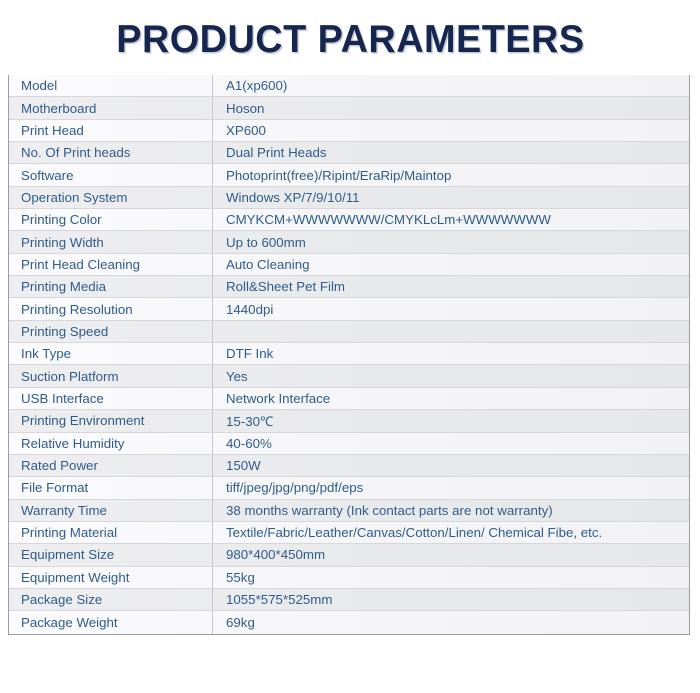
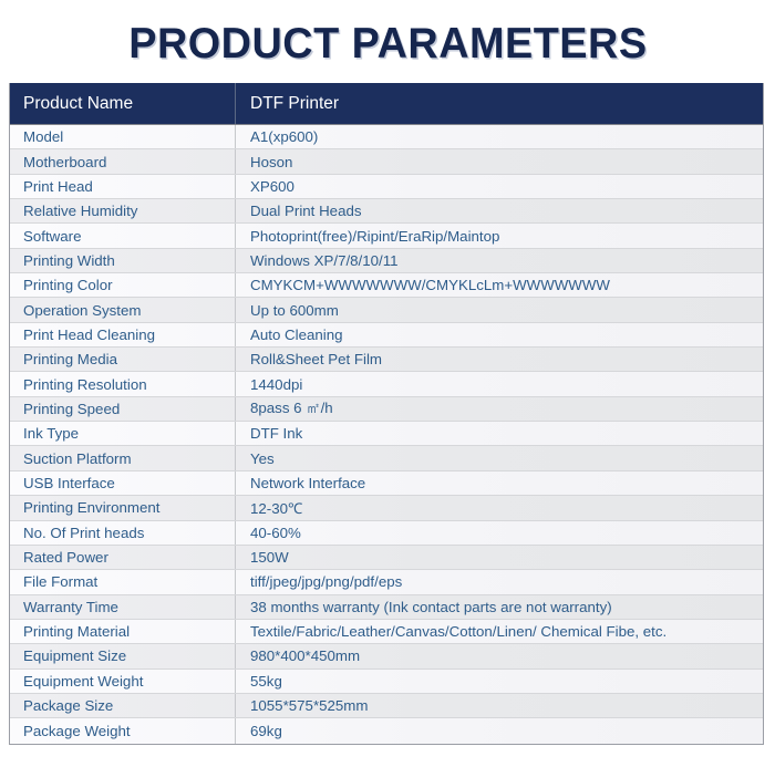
  PRODUCT PARAMETERS
+ Product Name
+ DTF Printer
  Model
  A1(xp600)
  Motherboard
  Hoson
  Print Head
  XP600
- No. Of Print heads
+ Relative Humidity
  Dual Print Heads
  Software
  Photoprint(free)/Ripint/EraRip/Maintop
- Operation System
+ Printing Width
- Windows XP/7/9/10/11
+ Windows XP/7/8/10/11
  Printing Color
  CMYKCM+WWWWWWW/CMYKLcLm+WWWWWWW
- Printing Width
+ Operation System
  Up to 600mm
  Print Head Cleaning
  Auto Cleaning
  Printing Media
  Roll&Sheet Pet Film
  Printing Resolution
  1440dpi
  Printing Speed
+ 8pass 6 ㎡/h
  Ink Type
  DTF Ink
  Suction Platform
  Yes
  USB Interface
  Network Interface
  Printing Environment
- 15-30℃
+ 12-30℃
- Relative Humidity
+ No. Of Print heads
  40-60%
  Rated Power
  150W
  File Format
  tiff/jpeg/jpg/png/pdf/eps
  Warranty Time
  38 months warranty (Ink contact parts are not warranty)
  Printing Material
  Textile/Fabric/Leather/Canvas/Cotton/Linen/ Chemical Fibe, etc.
  Equipment Size
  980*400*450mm
  Equipment Weight
  55kg
  Package Size
  1055*575*525mm
  Package Weight
  69kg
